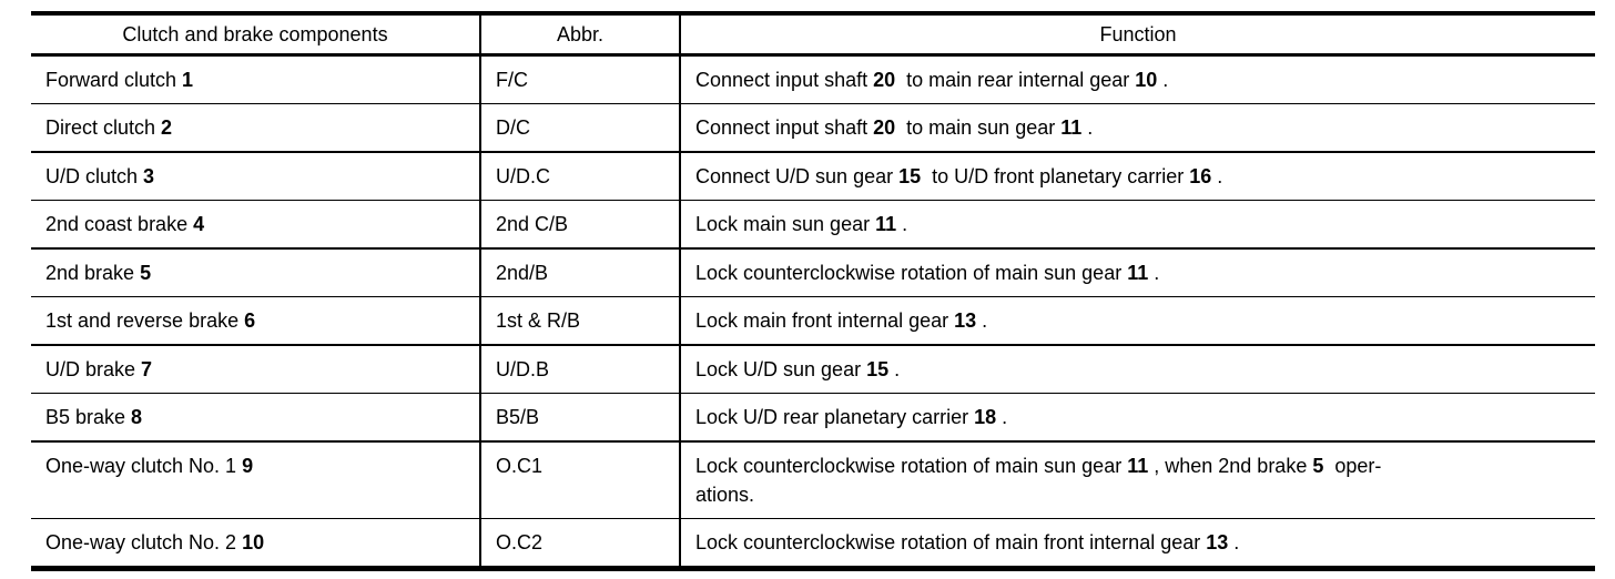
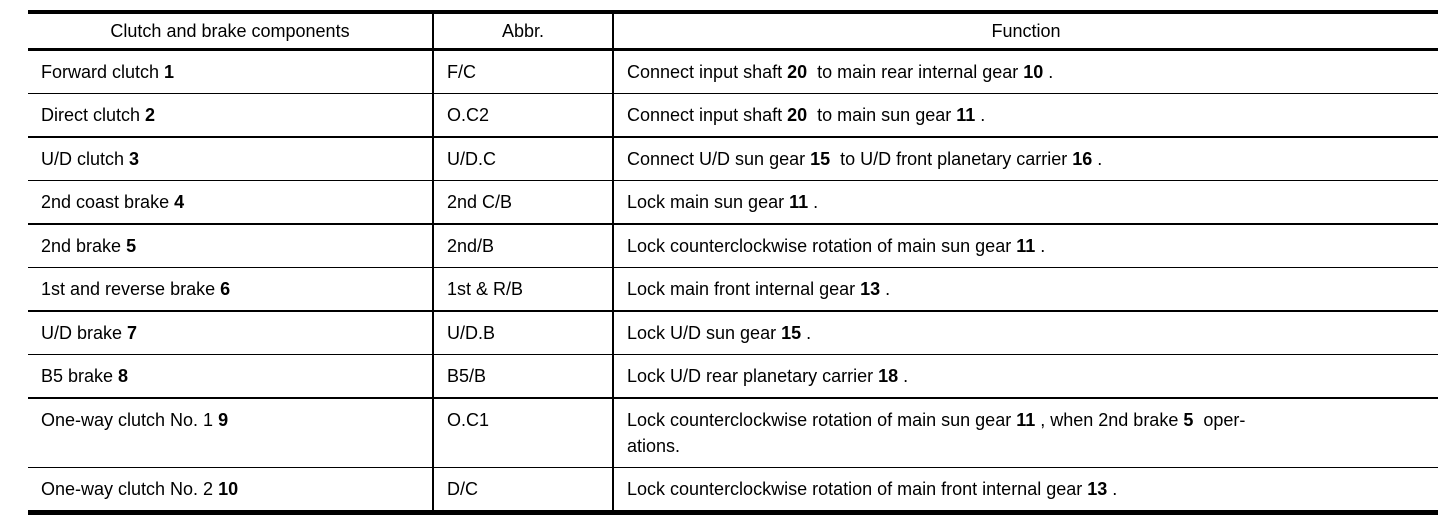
  Clutch and brake components	Abbr.	Function
  Forward clutch 1	F/C	Connect input shaft 20 to main rear internal gear 10 .
- Direct clutch 2	D/C	Connect input shaft 20 to main sun gear 11 .
+ Direct clutch 2	O.C2	Connect input shaft 20 to main sun gear 11 .
  U/D clutch 3	U/D.C	Connect U/D sun gear 15 to U/D front planetary carrier 16 .
  2nd coast brake 4	2nd C/B	Lock main sun gear 11 .
  2nd brake 5	2nd/B	Lock counterclockwise rotation of main sun gear 11 .
  1st and reverse brake 6	1st & R/B	Lock main front internal gear 13 .
  U/D brake 7	U/D.B	Lock U/D sun gear 15 .
  B5 brake 8	B5/B	Lock U/D rear planetary carrier 18 .
  One-way clutch No. 1 9	O.C1	Lock counterclockwise rotation of main sun gear 11 , when 2nd brake 5 oper- ations.
- One-way clutch No. 2 10	O.C2	Lock counterclockwise rotation of main front internal gear 13 .
+ One-way clutch No. 2 10	D/C	Lock counterclockwise rotation of main front internal gear 13 .
